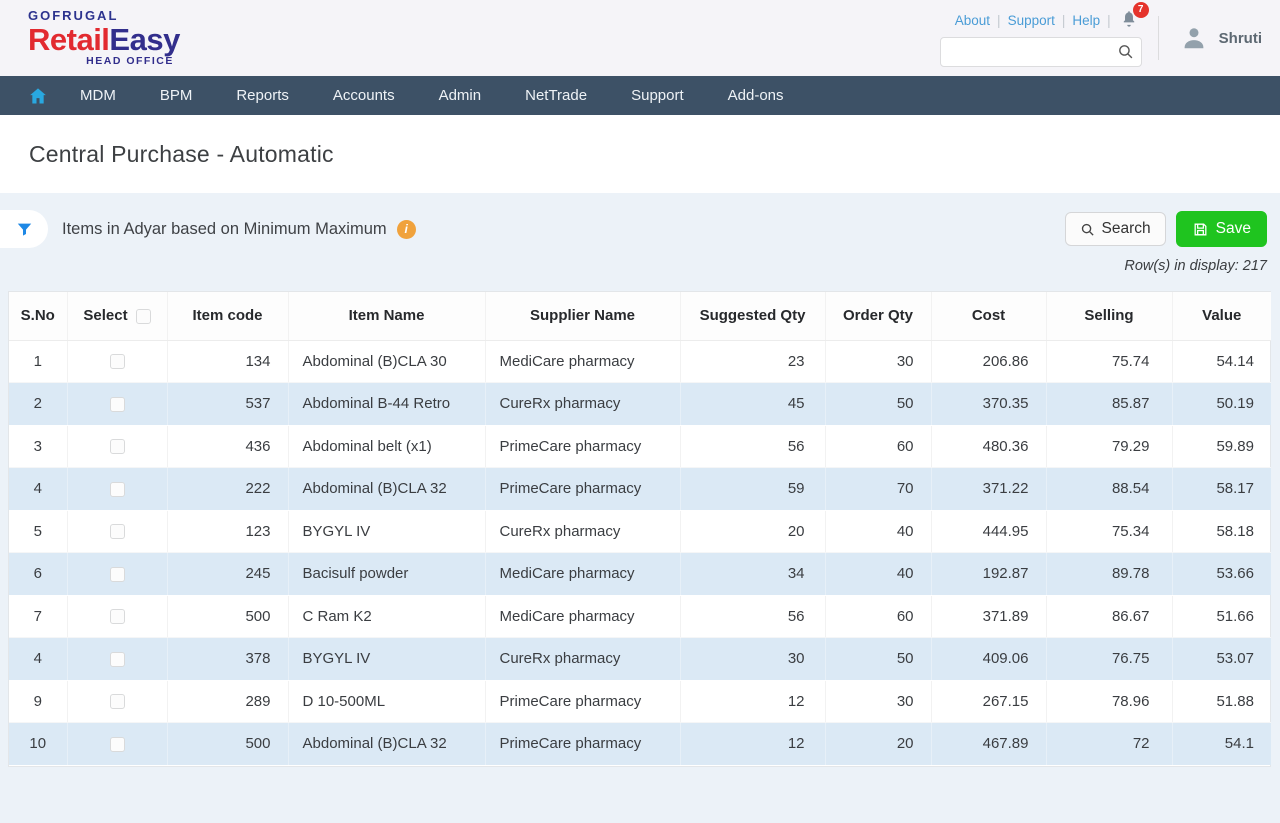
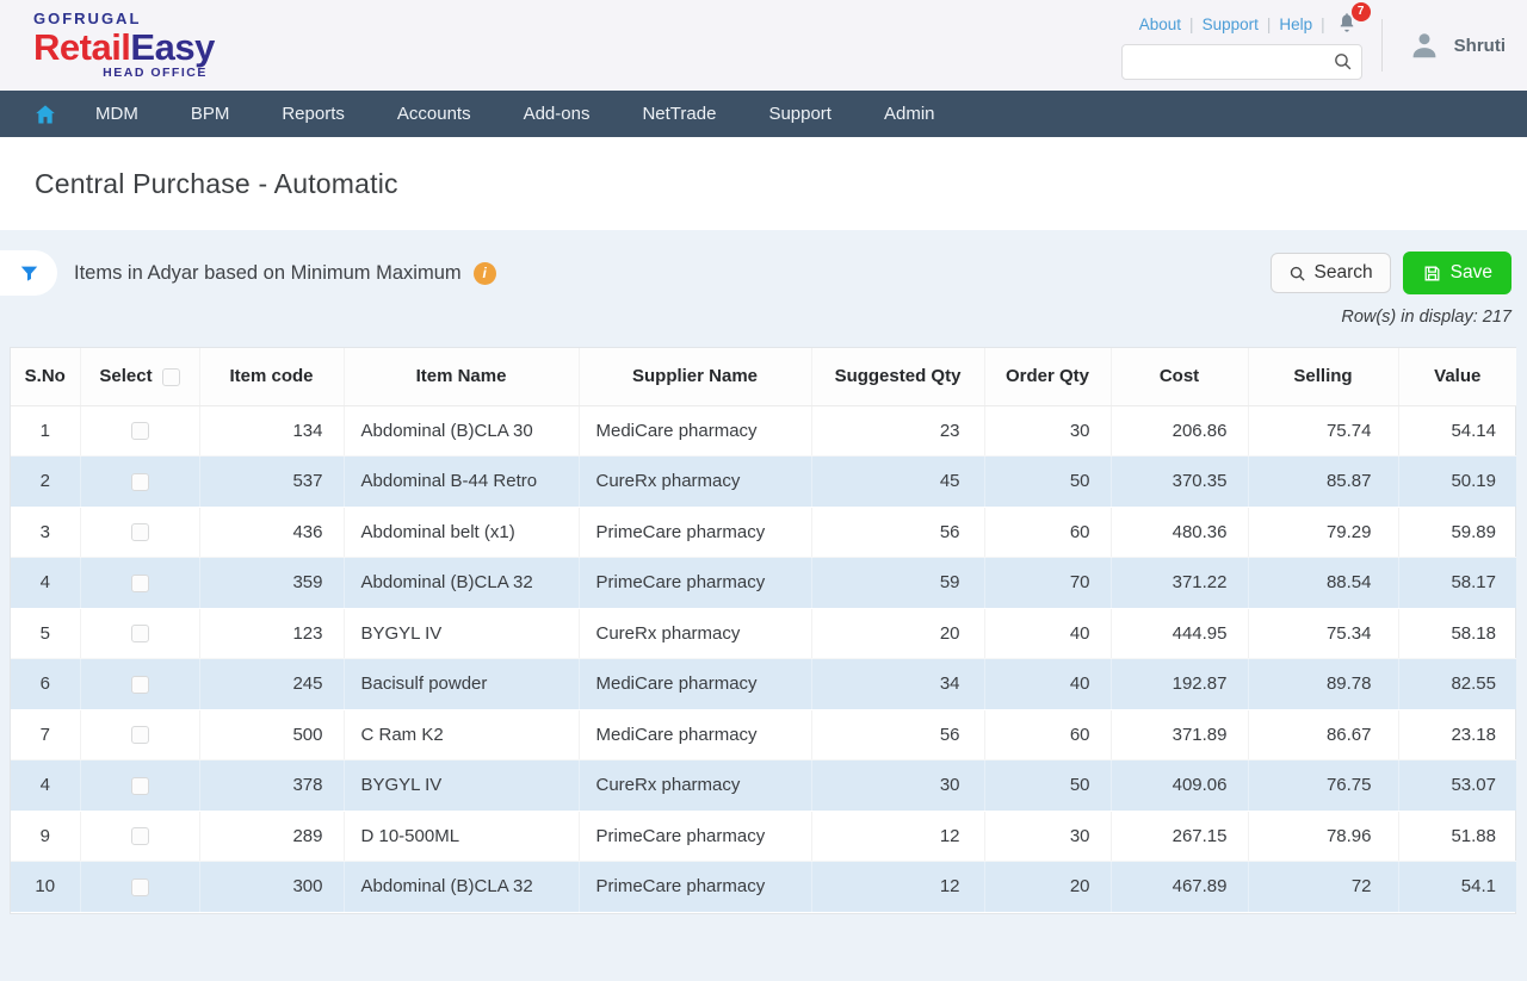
  GOFRUGAL
  RetailEasy
  HEAD OFFICE
  About
  |
  Support
  |
  Help
  |
  7
  Shruti
  MDM
  BPM
  Reports
  Accounts
- Admin
+ Add-ons
  NetTrade
  Support
- Add-ons
+ Admin
  Central Purchase - Automatic
  Items in Adyar based on Minimum Maximum
  i
  Search
  Save
  Row(s) in display: 217
  S.No	Select	Item code	Item Name	Supplier Name	Suggested Qty	Order Qty	Cost	Selling	Value
  1		134	Abdominal (B)CLA 30	MediCare pharmacy	23	30	206.86	75.74	54.14
  2		537	Abdominal B-44 Retro	CureRx pharmacy	45	50	370.35	85.87	50.19
  3		436	Abdominal belt (x1)	PrimeCare pharmacy	56	60	480.36	79.29	59.89
- 4		222	Abdominal (B)CLA 32	PrimeCare pharmacy	59	70	371.22	88.54	58.17
+ 4		359	Abdominal (B)CLA 32	PrimeCare pharmacy	59	70	371.22	88.54	58.17
  5		123	BYGYL IV	CureRx pharmacy	20	40	444.95	75.34	58.18
- 6		245	Bacisulf powder	MediCare pharmacy	34	40	192.87	89.78	53.66
+ 6		245	Bacisulf powder	MediCare pharmacy	34	40	192.87	89.78	82.55
- 7		500	C Ram K2	MediCare pharmacy	56	60	371.89	86.67	51.66
+ 7		500	C Ram K2	MediCare pharmacy	56	60	371.89	86.67	23.18
  4		378	BYGYL IV	CureRx pharmacy	30	50	409.06	76.75	53.07
  9		289	D 10-500ML	PrimeCare pharmacy	12	30	267.15	78.96	51.88
- 10		500	Abdominal (B)CLA 32	PrimeCare pharmacy	12	20	467.89	72	54.1
+ 10		300	Abdominal (B)CLA 32	PrimeCare pharmacy	12	20	467.89	72	54.1
